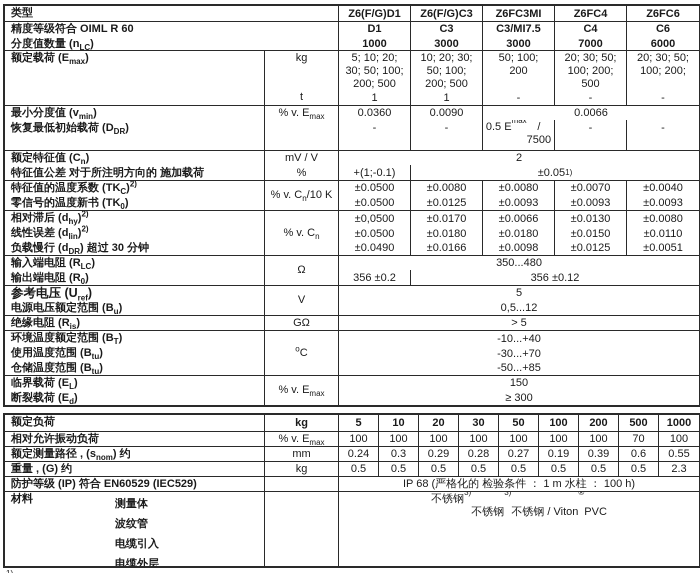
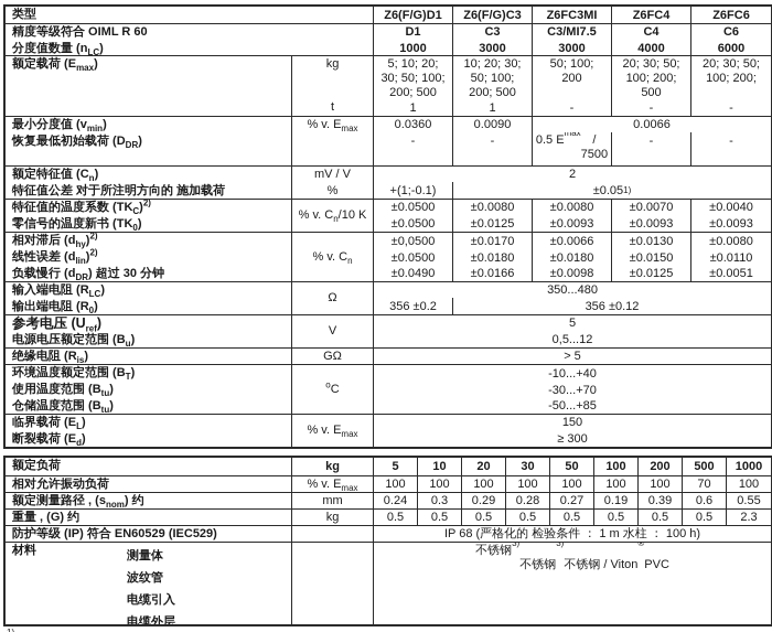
  类型
  Z6(F/G)D1
  Z6(F/G)C3
  Z6FC3MI
  Z6FC4
  Z6FC6
  精度等级符合 OIML R 60
  分度值数量 (nLC)
  D1
  C3
  C3/MI7.5
  C4
  C6
  1000
  3000
  3000
- 7000
+ 4000
  6000
  额定载荷 (Emax)
  kg
  t
  5; 10; 20;
  30; 50; 100;
  200; 500
  10; 20; 30;
  50; 100;
  200; 500
  50; 100;
  200
  20; 30; 50;
  100; 200;
  500
  20; 30; 50;
  100; 200;
  1
  1
  -
  -
  -
  最小分度值 (vmin)
  恢复最低初始载荷 (DDR)
  % v. Emax
  0.0360
  0.0090
  0.0066
  -
  -
  0.5 E
  max
  /
  7500
  -
  -
  额定特征值 (Cn)
  特征值公差 对于所注明方向的 施加载荷
  mV / V
  %
  2
  +(1;-0.1)
  ±0.05
  1)
  特征值的温度系数 (TKC)2)
  零信号的温度新书 (TK0)
  % v. Cn/10 K
  ±0.0500
  ±0.0080
  ±0.0080
  ±0.0070
  ±0.0040
  ±0.0500
  ±0.0125
  ±0.0093
  ±0.0093
  ±0.0093
  相对滞后 (dhy)2)
  线性误差 (dlin)2)
  负载慢行 (dDR) 超过 30 分钟
  % v. Cn
  ±0,0500
  ±0.0170
  ±0.0066
  ±0.0130
  ±0.0080
  ±0.0500
  ±0.0180
  ±0.0180
  ±0.0150
  ±0.0110
  ±0.0490
  ±0.0166
  ±0.0098
  ±0.0125
  ±0.0051
  输入端电阻 (RLC)
  输出端电阻 (R0)
  Ω
  350...480
  356 ±0.2
  356 ±0.12
  参考电压 (Uref)
  电源电压额定范围 (Bu)
  V
  5
  0,5...12
  绝缘电阻 (Ris)
  GΩ
  > 5
  环境温度额定范围 (BT)
  使用温度范围 (Btu)
  仓储温度范围 (Btu)
  oC
  -10...+40
  -30...+70
  -50...+85
  临界载荷 (EL)
  断裂载荷 (Ed)
  % v. Emax
  150
  ≥ 300
  额定负荷
  kg
  5
  10
  20
  30
  50
  100
  200
  500
  1000
  相对允许振动负荷
  % v. Emax
  100
  100
  100
  100
  100
  100
  100
  70
  100
  额定测量路径 , (snom) 约
  mm
  0.24
  0.3
  0.29
  0.28
  0.27
  0.19
  0.39
  0.6
  0.55
  重量 , (G) 约
  kg
  0.5
  0.5
  0.5
  0.5
  0.5
  0.5
  0.5
  0.5
  2.3
  防护等级 (IP) 符合 EN60529 (IEC529)
  IP 68 (严格化的 检验条件 ： 1 m 水柱 ： 100 h)
  材料
  测量体
  波纹管
  电缆引入
  电缆外层
  不锈钢
  3)
  不锈钢
  3)
  不锈钢 / Viton
  ®
  PVC
